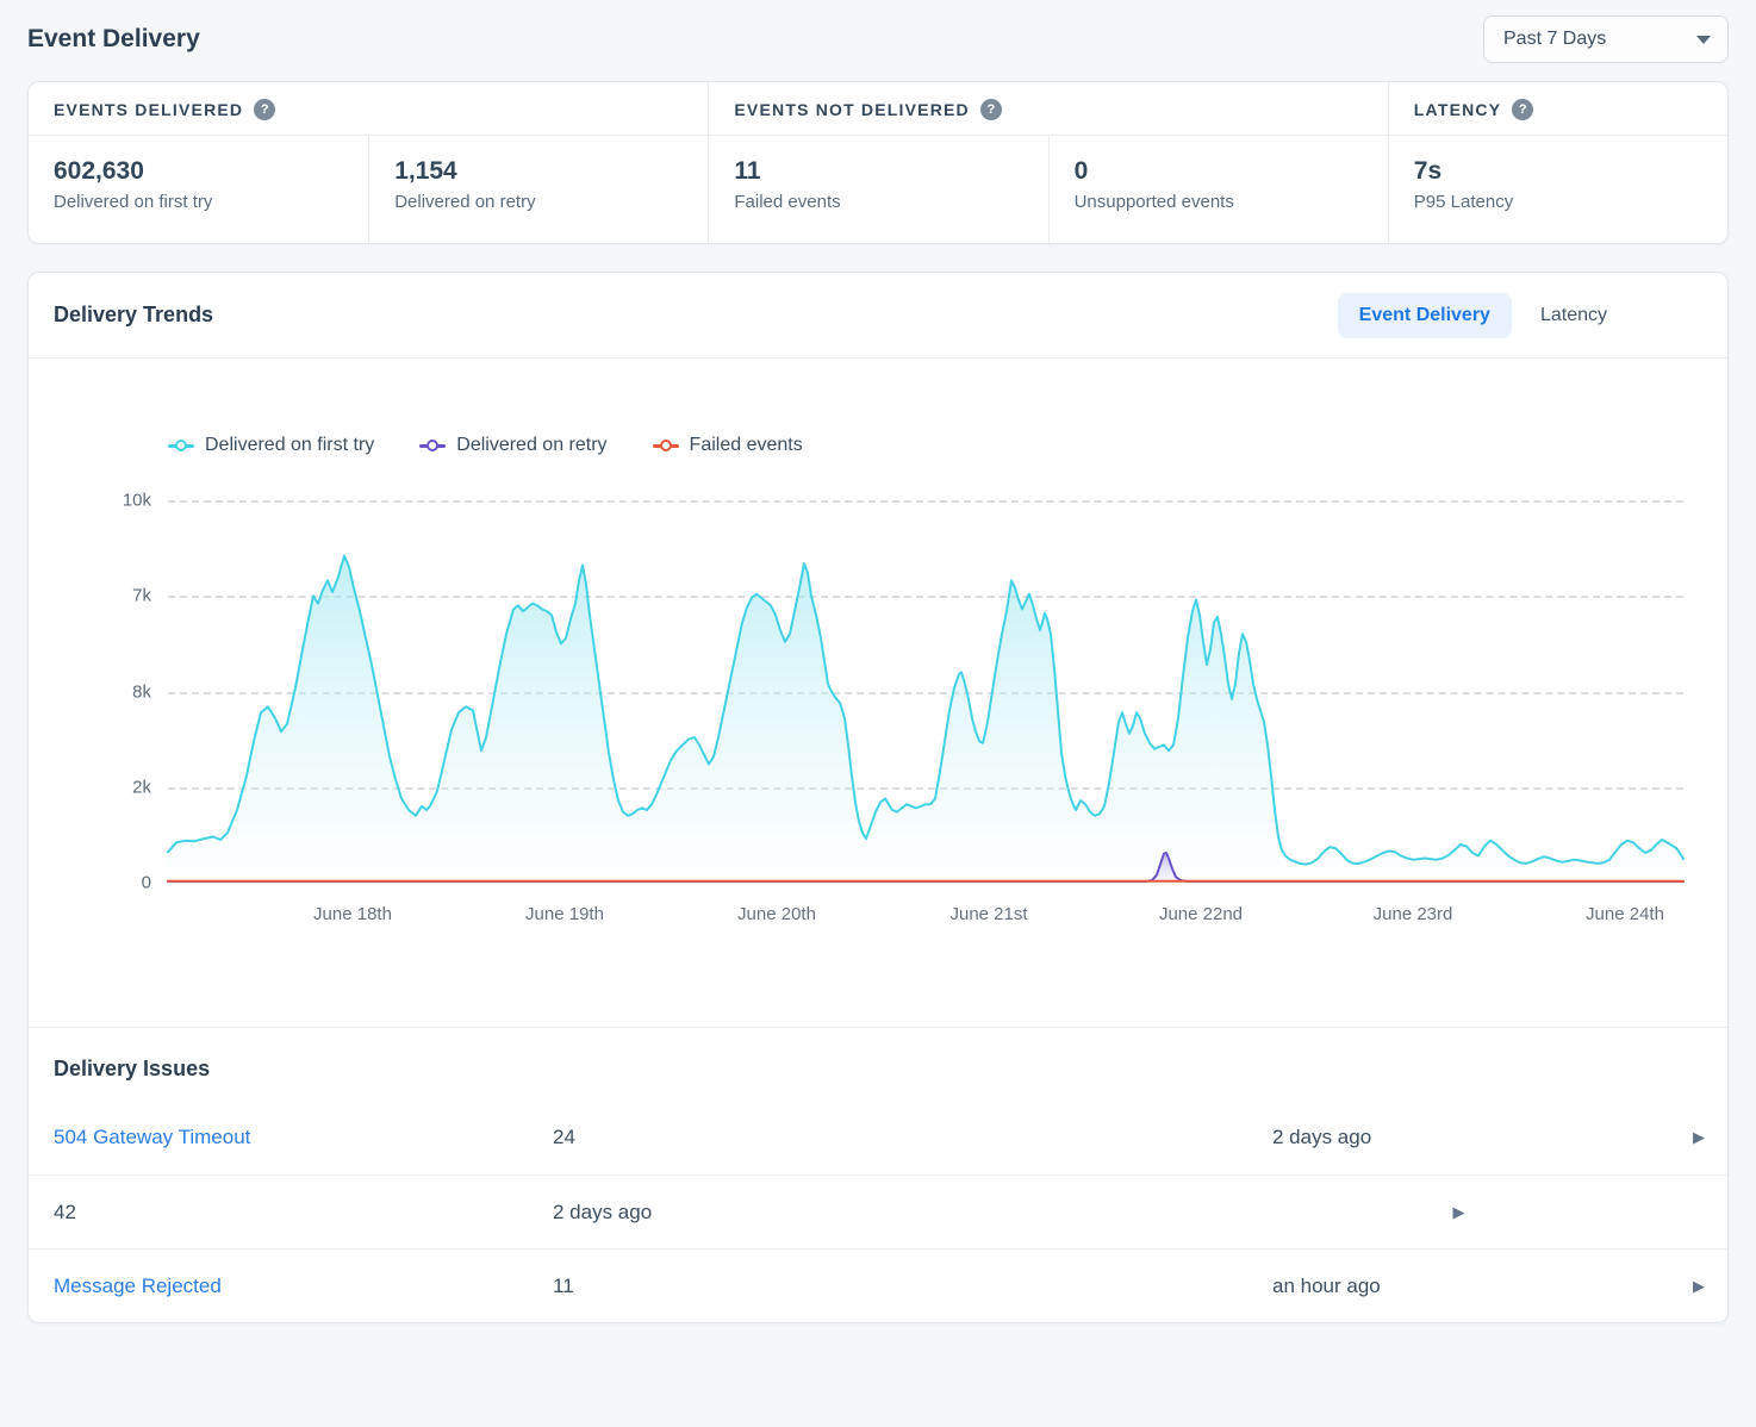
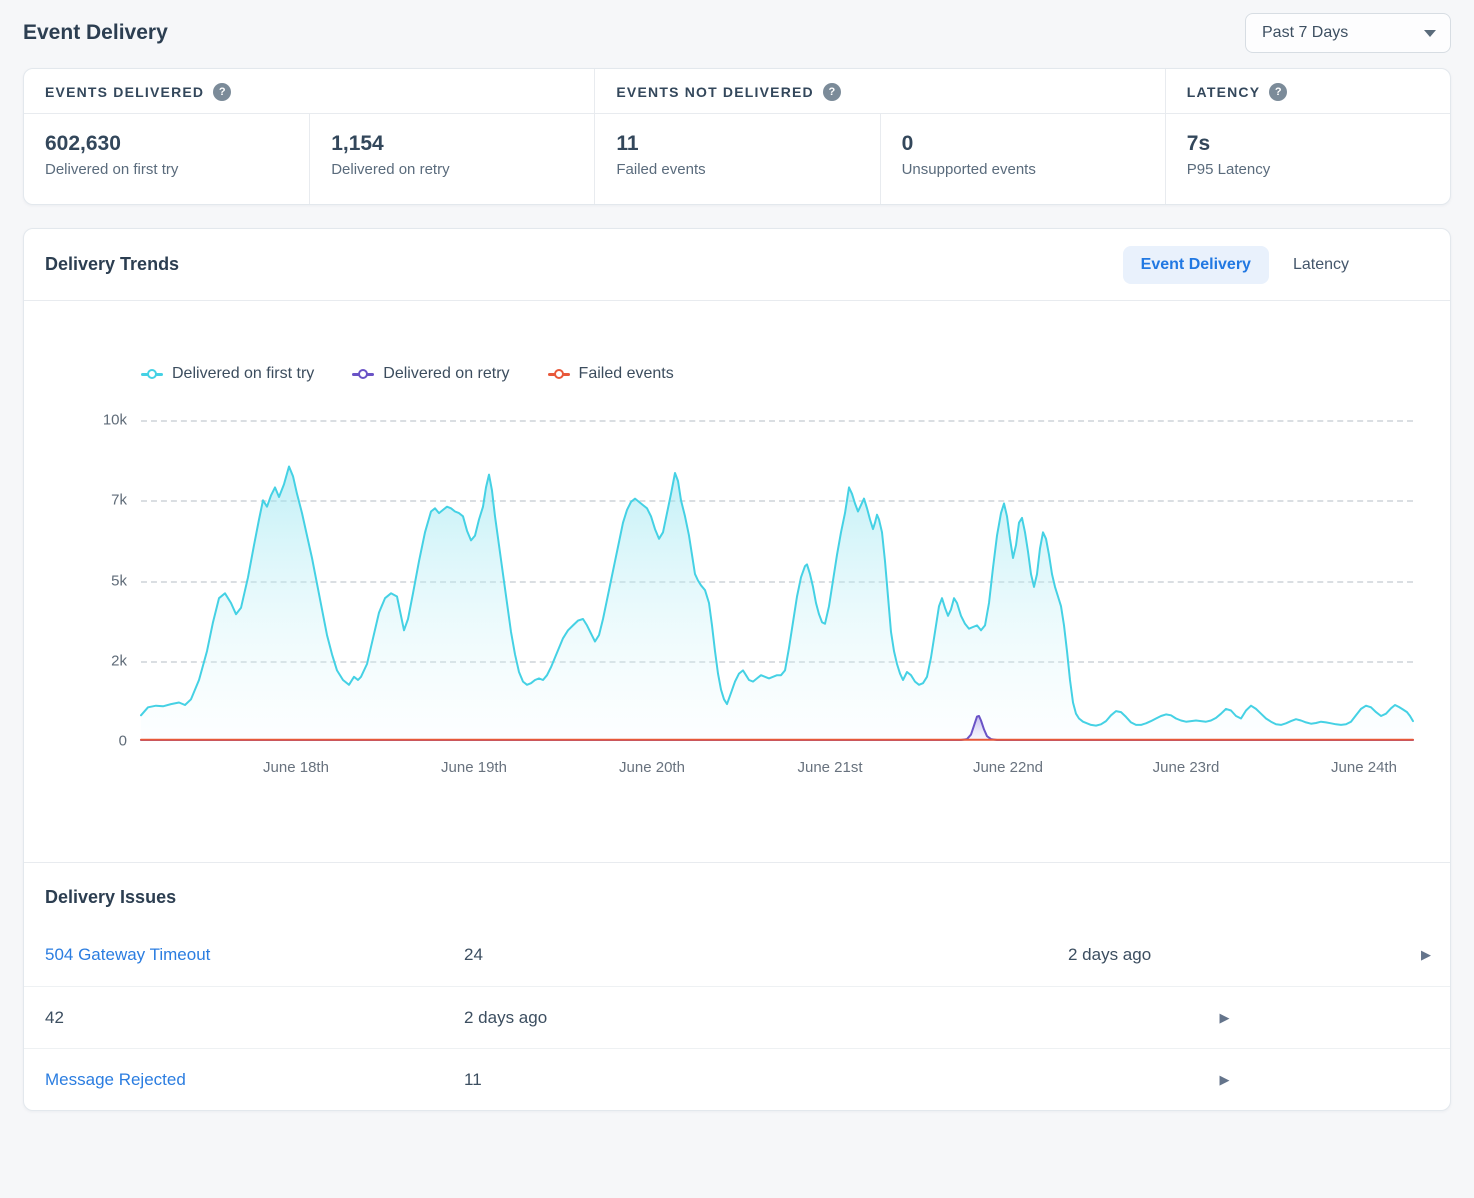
  Event Delivery
  Past 7 Days
  EVENTS DELIVERED
  ?
  EVENTS NOT DELIVERED
  ?
  LATENCY
  ?
  602,630
  Delivered on first try
  1,154
  Delivered on retry
  11
  Failed events
  0
  Unsupported events
  7s
  P95 Latency
  Delivery Trends
  Event Delivery
  Latency
  Delivered on first try
  Delivered on retry
  Failed events
  10k
  7k
- 8k
+ 5k
  2k
  0
  June 18th
  June 19th
  June 20th
  June 21st
  June 22nd
  June 23rd
  June 24th
  Delivery Issues
  504 Gateway Timeout
  24
  2 days ago
  ▶
  42
  2 days ago
  ▶
  Message Rejected
  11
- an hour ago
  ▶
